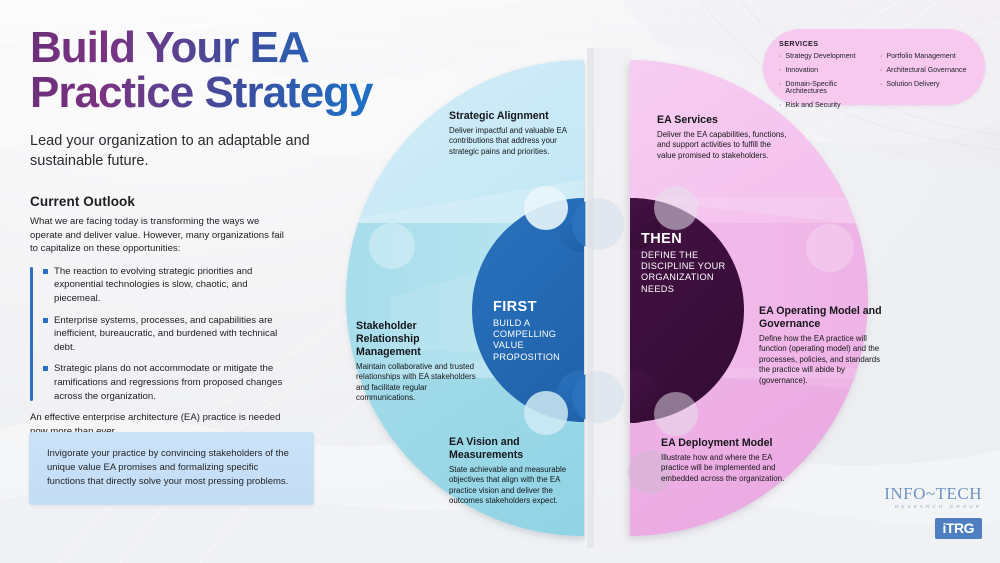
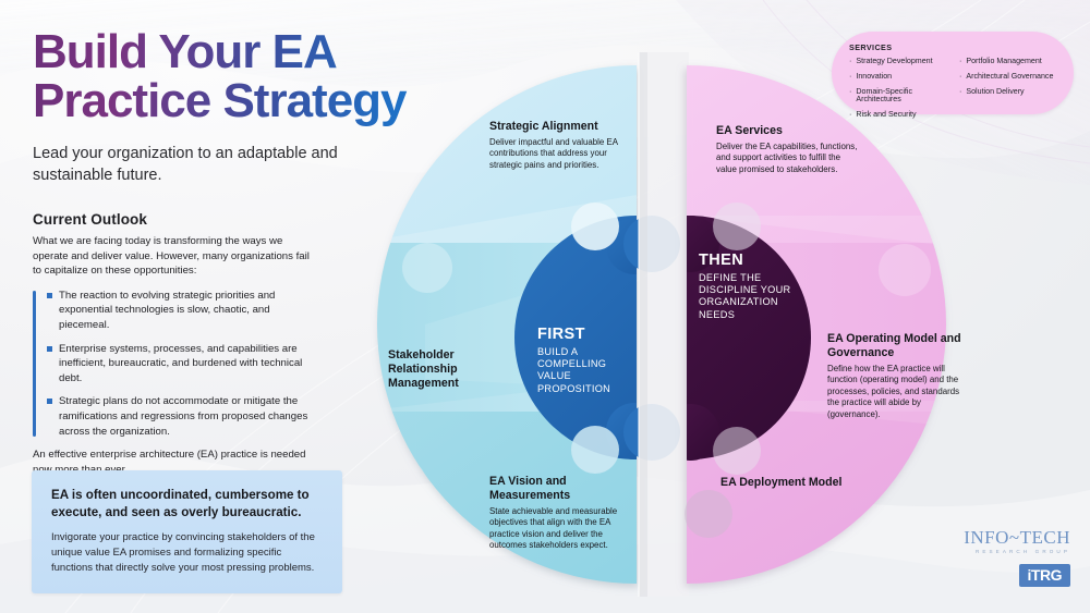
  Build Your EA
  Practice Strategy
  Lead your organization to an adaptable and sustainable future.
  Current Outlook
  What we are facing today is transforming the ways we operate and deliver value. However, many organizations fail to capitalize on these opportunities:
  The reaction to evolving strategic priorities and exponential technologies is slow, chaotic, and piecemeal.
  Enterprise systems, processes, and capabilities are inefficient, bureaucratic, and burdened with technical debt.
  Strategic plans do not accommodate or mitigate the ramifications and regressions from proposed changes across the organization.
  An effective enterprise architecture (EA) practice is needed
+ EA is often uncoordinated, cumbersome to execute, and seen as overly bureaucratic.
  Invigorate your practice by convincing stakeholders of the unique value EA promises and formalizing specific functions that directly solve your most pressing problems.
  Strategic Alignment
  Deliver impactful and valuable EA contributions that address your strategic pains and priorities.
  Stakeholder Relationship Management
- Maintain collaborative and trusted relationships with EA stakeholders and facilitate regular communications.
  EA Vision and Measurements
  State achievable and measurable objectives that align with the EA practice vision and deliver the outcomes stakeholders expect.
  EA Services
  Deliver the EA capabilities, functions, and support activities to fulfill the value promised to stakeholders.
  EA Operating Model and Governance
  Define how the EA practice will function (operating model) and the processes, policies, and standards the practice will abide by (governance).
  EA Deployment Model
- Illustrate how and where the EA practice will be implemented and embedded across the organization.
  FIRST
  BUILD A COMPELLING VALUE PROPOSITION
  THEN
  DEFINE THE DISCIPLINE YOUR ORGANIZATION NEEDS
  SERVICES
  ·
  Strategy Development
  ·
  Innovation
  ·
  Domain-Specific Architectures
  ·
  Risk and Security
  ·
  Portfolio Management
  ·
  Architectural Governance
  ·
  Solution Delivery
  INFO~TECH
  iTRG
